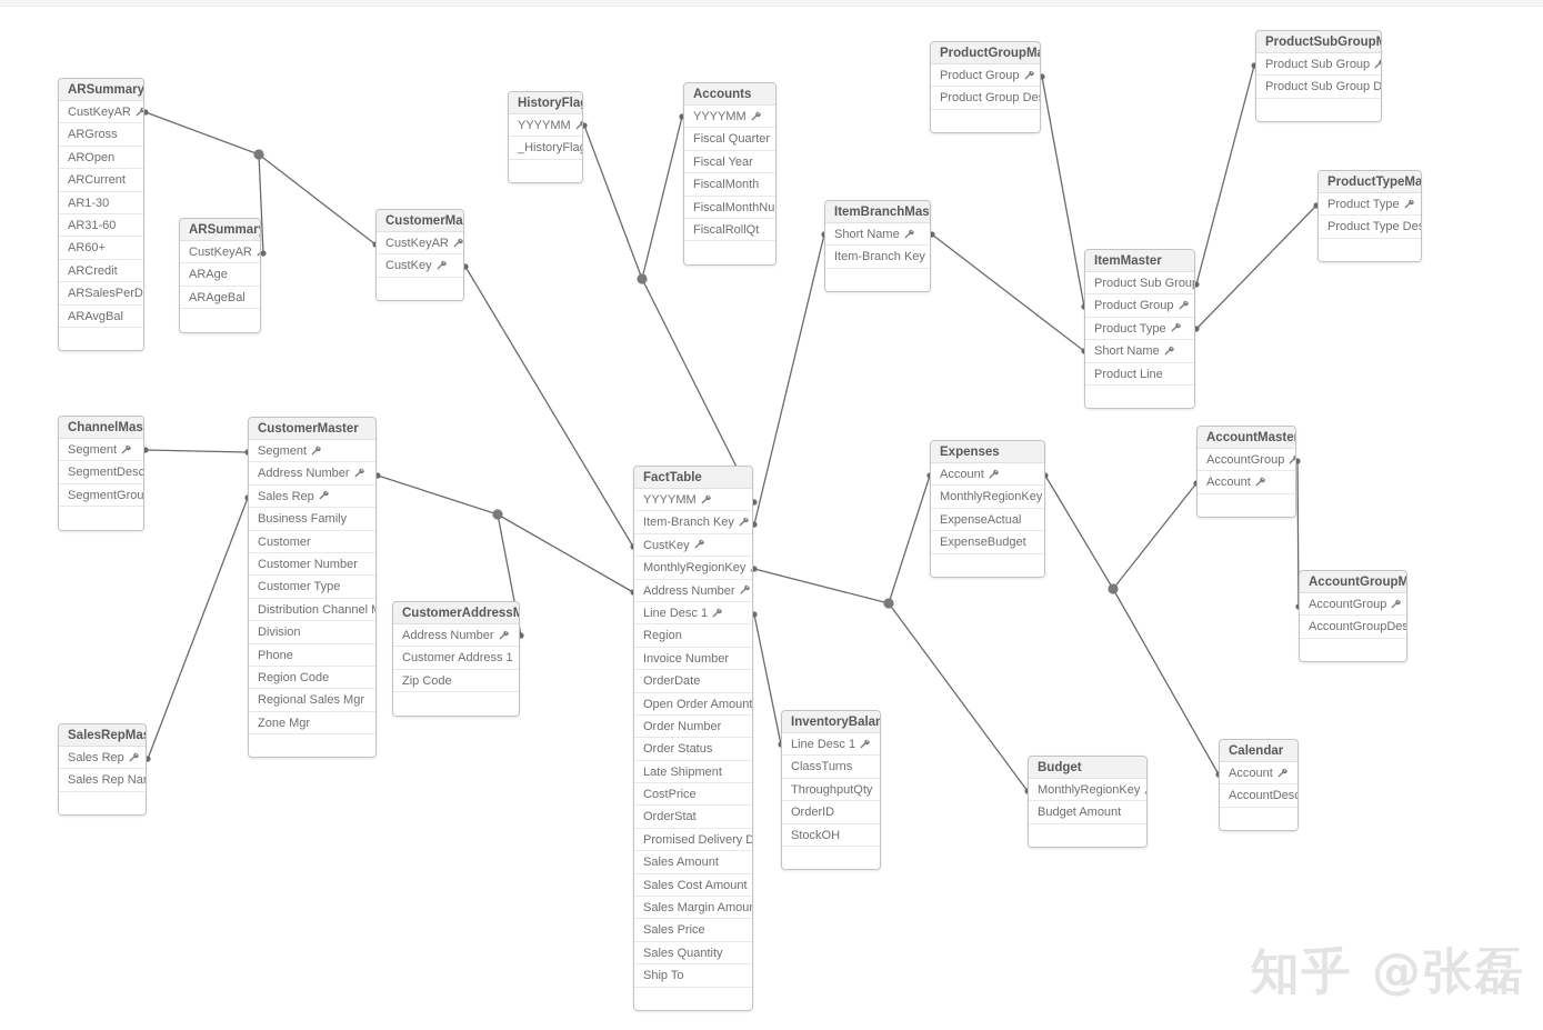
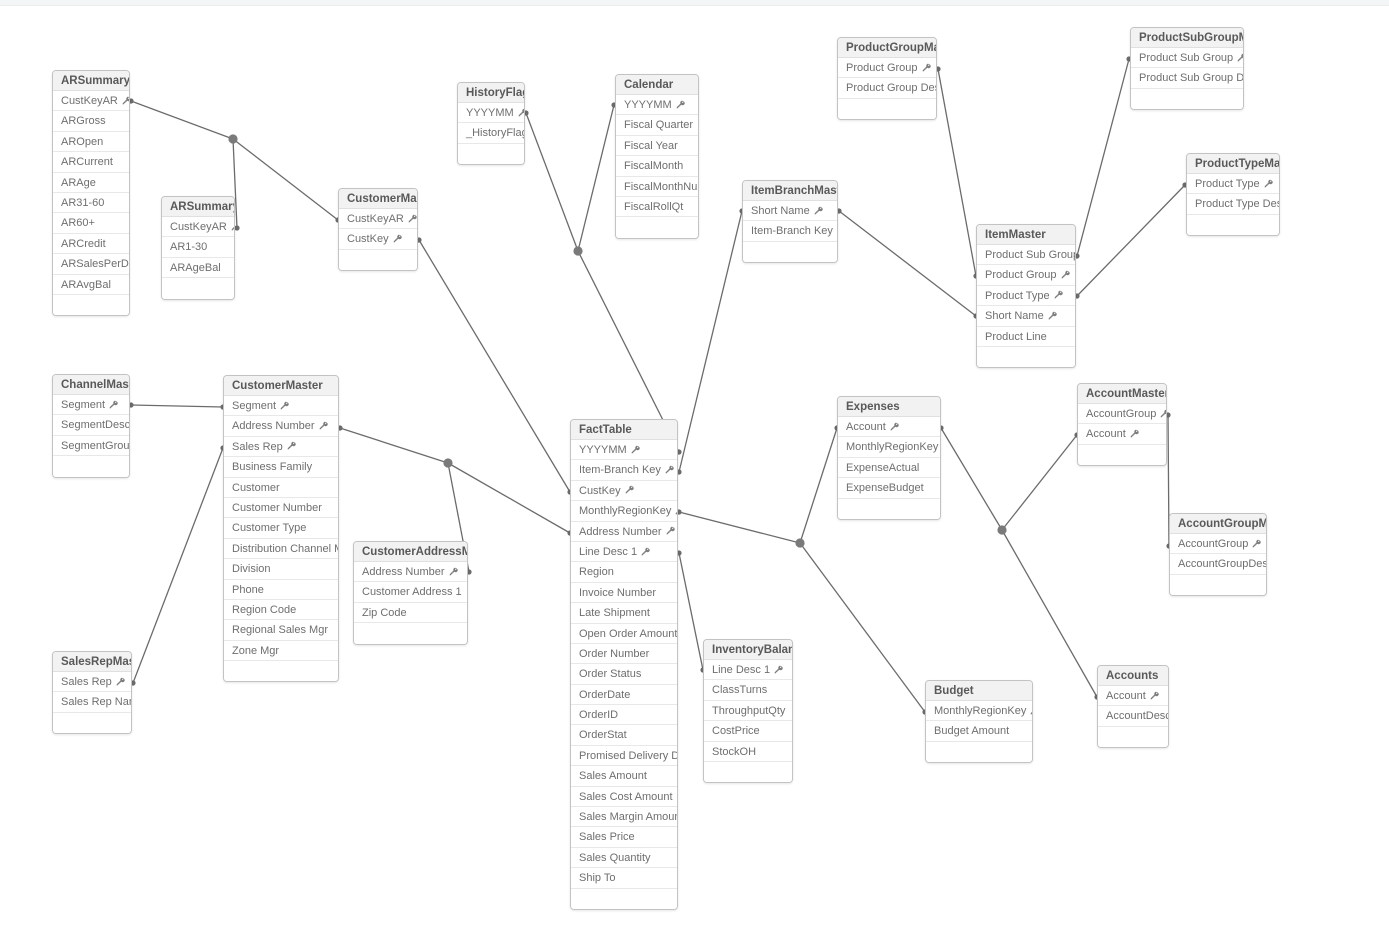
  ARSummary
  CustKeyAR
  ARGross
  AROpen
  ARCurrent
- AR1-30
+ ARAge
  AR31-60
  AR60+
  ARCredit
  ARSalesPerD
  ARAvgBal
  ARSummar
  CustKeyAR
- ARAge
+ AR1-30
  ARAgeBal
  CustomerMa
  CustKeyAR
  CustKey
  HistoryFla
  YYYYMM
  _HistoryFla
- Accounts
+ Calendar
  YYYYMM
  Fiscal Quarter
  Fiscal Year
  FiscalMonth
  FiscalMonthNu
  FiscalRollQt
  ProductGroupM
  Product Group
  Product Group De
  ProductSubGroup
  Product Sub Group
  Product Sub Group D
  ProductTypeMa
  Product Type
  Product Type De
  ItemBranchMas
  Short Name
  Item-Branch Key
  ItemMaster
  Product Sub Grou
  Product Group
  Product Type
  Short Name
  Product Line
  ChannelMas
  Segment
  SegmentDesc
  SegmentGrou
  CustomerMaster
  Segment
  Address Number
  Sales Rep
  Business Family
  Customer
  Customer Number
  Customer Type
  Distribution Channel
  Division
  Phone
  Region Code
  Regional Sales Mgr
  Zone Mgr
  CustomerAddressM
  Address Number
  Customer Address 1
  Zip Code
  SalesRepMa
  Sales Rep
  Sales Rep Na
  FactTable
  YYYYMM
  Item-Branch Key
  CustKey
  MonthlyRegionKey
  Address Number
  Line Desc 1
  Region
  Invoice Number
- OrderDate
+ Late Shipment
  Open Order Amount
  Order Number
  Order Status
- Late Shipment
+ OrderDate
- CostPrice
+ OrderID
  OrderStat
  Promised Delivery D
  Sales Amount
  Sales Cost Amount
  Sales Margin Amou
  Sales Price
  Sales Quantity
  Ship To
  InventoryBalan
  Line Desc 1
  ClassTurns
  ThroughputQty
- OrderID
+ CostPrice
  StockOH
  Expenses
  Account
  MonthlyRegionKey
  ExpenseActual
  ExpenseBudget
  AccountMaste
  AccountGroup
  Account
  AccountGroupM
  AccountGroup
  AccountGroupDes
  Budget
  MonthlyRegionKey
  Budget Amount
- Calendar
+ Accounts
  Account
  AccountDes
- 知乎 @张磊
